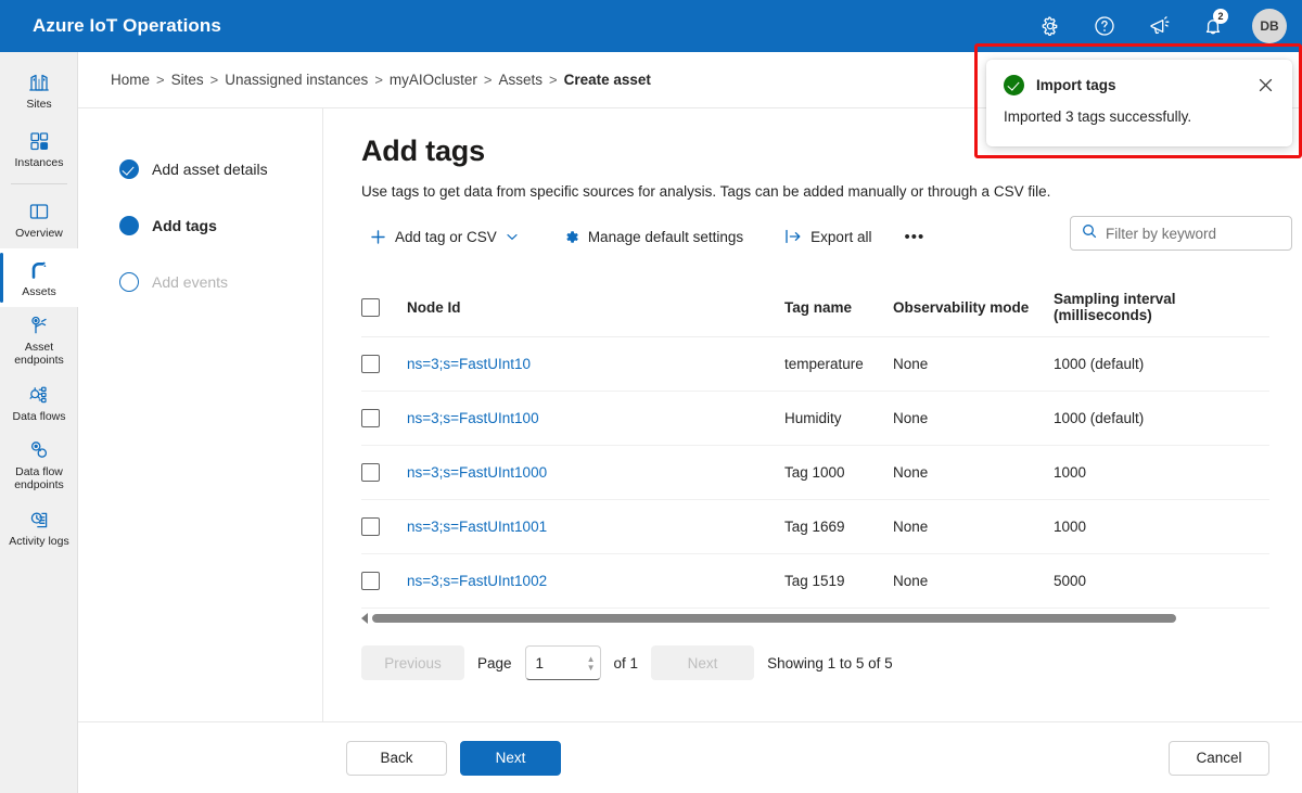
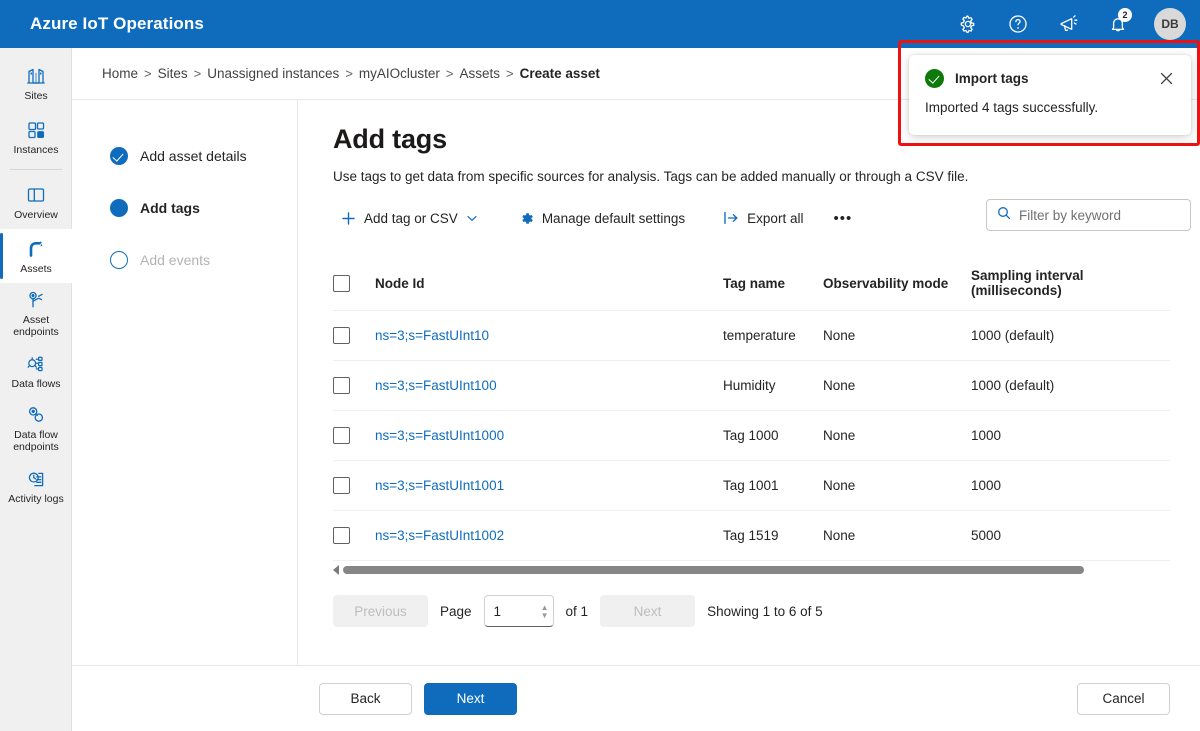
  Azure IoT Operations
  2
  DB
  Sites
  Instances
  Overview
  Assets
  Asset endpoints
  Data flows
  Data flow endpoints
  Activity logs
  Home
  >
  Sites
  >
  Unassigned instances
  >
  myAIOcluster
  >
  Assets
  >
  Create asset
  Add asset details
  Add tags
  Add events
  Add tags
  Use tags to get data from specific sources for analysis. Tags can be added manually or through a CSV file.
  Add tag or CSV
  Manage default settings
  Export all
  •••
  Filter by keyword
  	Node Id	Tag name	Observability mode	Sampling interval (milliseconds)
  	ns=3;s=FastUInt10	temperature	None	1000 (default)
  	ns=3;s=FastUInt100	Humidity	None	1000 (default)
  	ns=3;s=FastUInt1000	Tag 1000	None	1000
- 	ns=3;s=FastUInt1001	Tag 1669	None	1000
+ 	ns=3;s=FastUInt1001	Tag 1001	None	1000
  	ns=3;s=FastUInt1002	Tag 1519	None	5000
  Previous
  Page
  1
  ▲
  ▼
  of 1
  Next
- Showing 1 to 5 of 5
+ Showing 1 to 6 of 5
  Back
  Next
  Cancel
  Import tags
- Imported 3 tags successfully.
+ Imported 4 tags successfully.
